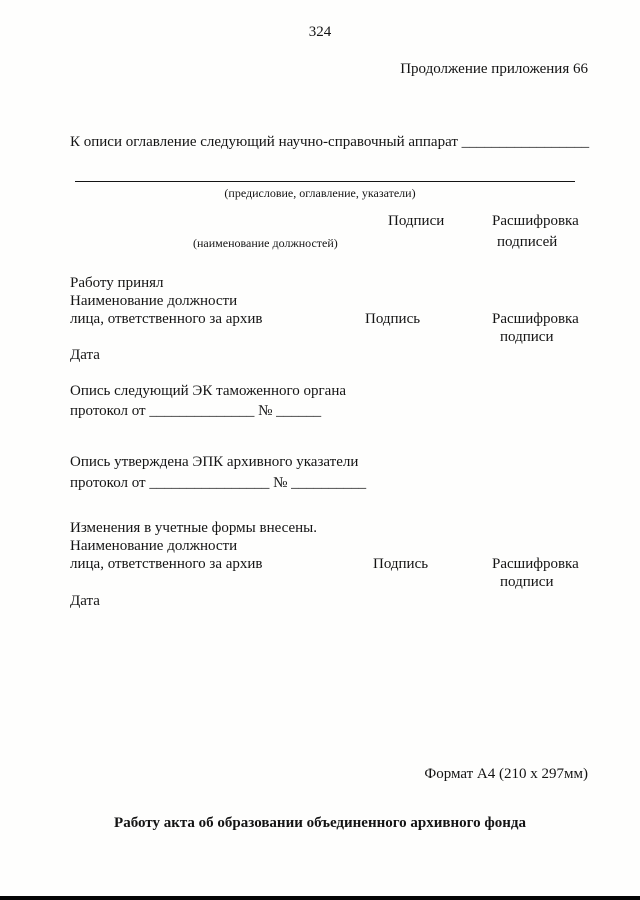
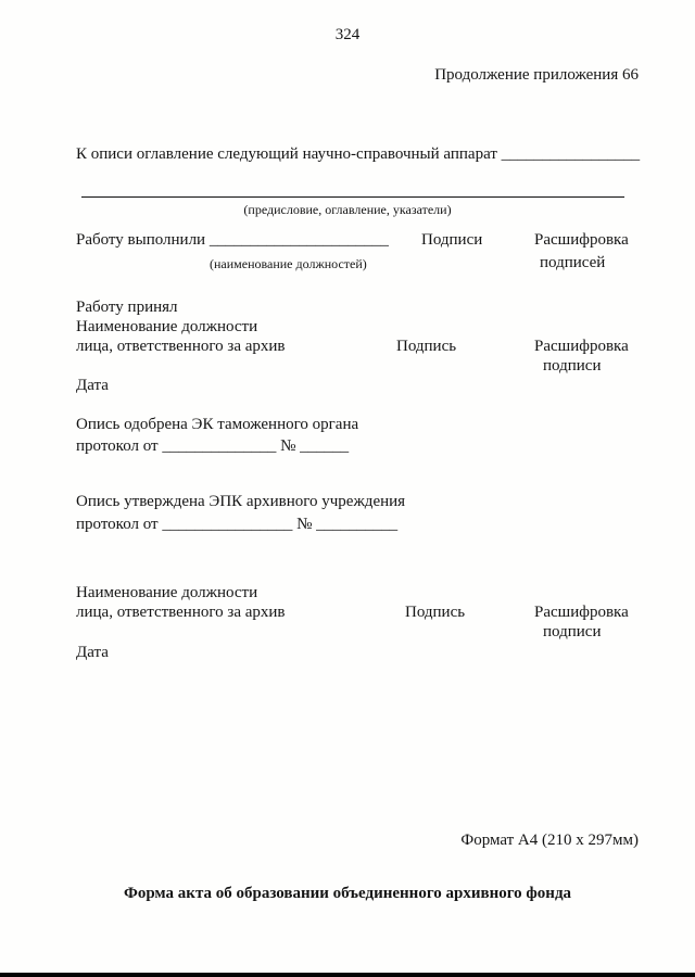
  324
  Продолжение приложения 66
  К описи оглавление следующий научно-справочный аппарат _________________
  (предисловие, оглавление, указатели)
+ Работу выполнили ______________________
  Подписи
  Расшифровка
  (наименование должностей)
  подписей
  Работу принял
  Наименование должности
  лица, ответственного за архив
  Подпись
  Расшифровка
  подписи
  Дата
- Опись следующий ЭК таможенного органа
+ Опись одобрена ЭК таможенного органа
  протокол от ______________ № ______
- Опись утверждена ЭПК архивного указатели
+ Опись утверждена ЭПК архивного учреждения
  протокол от ________________ № __________
- Изменения в учетные формы внесены.
  Наименование должности
  лица, ответственного за архив
  Подпись
  Расшифровка
  подписи
  Дата
  Формат А4 (210 х 297мм)
- Работу акта об образовании объединенного архивного фонда
+ Форма акта об образовании объединенного архивного фонда
